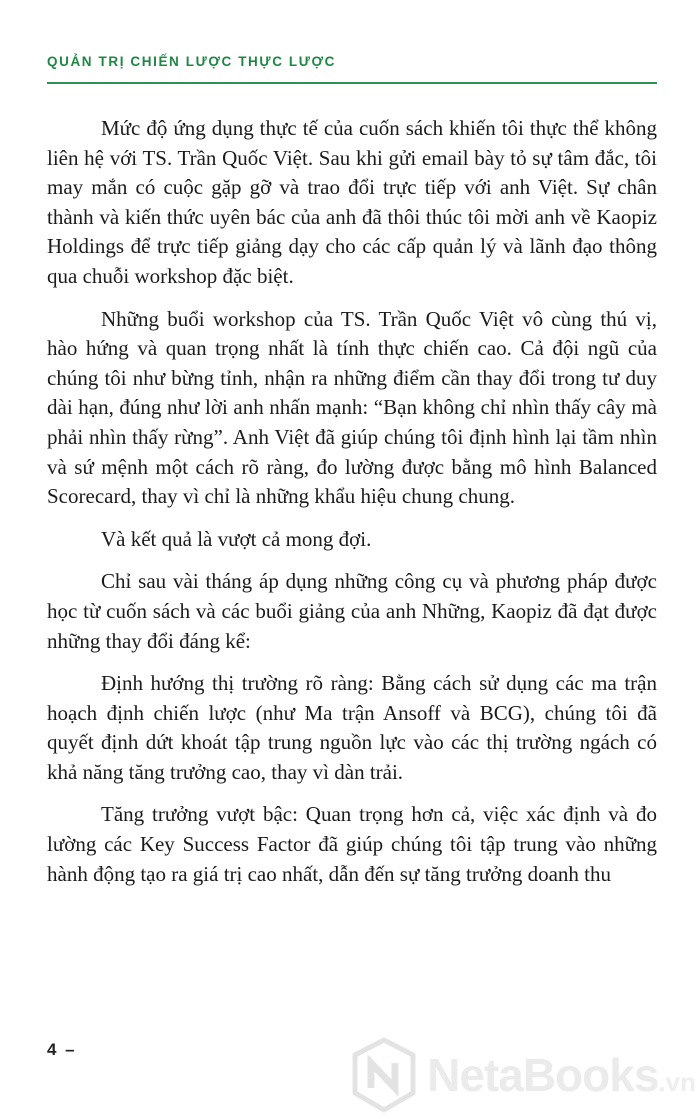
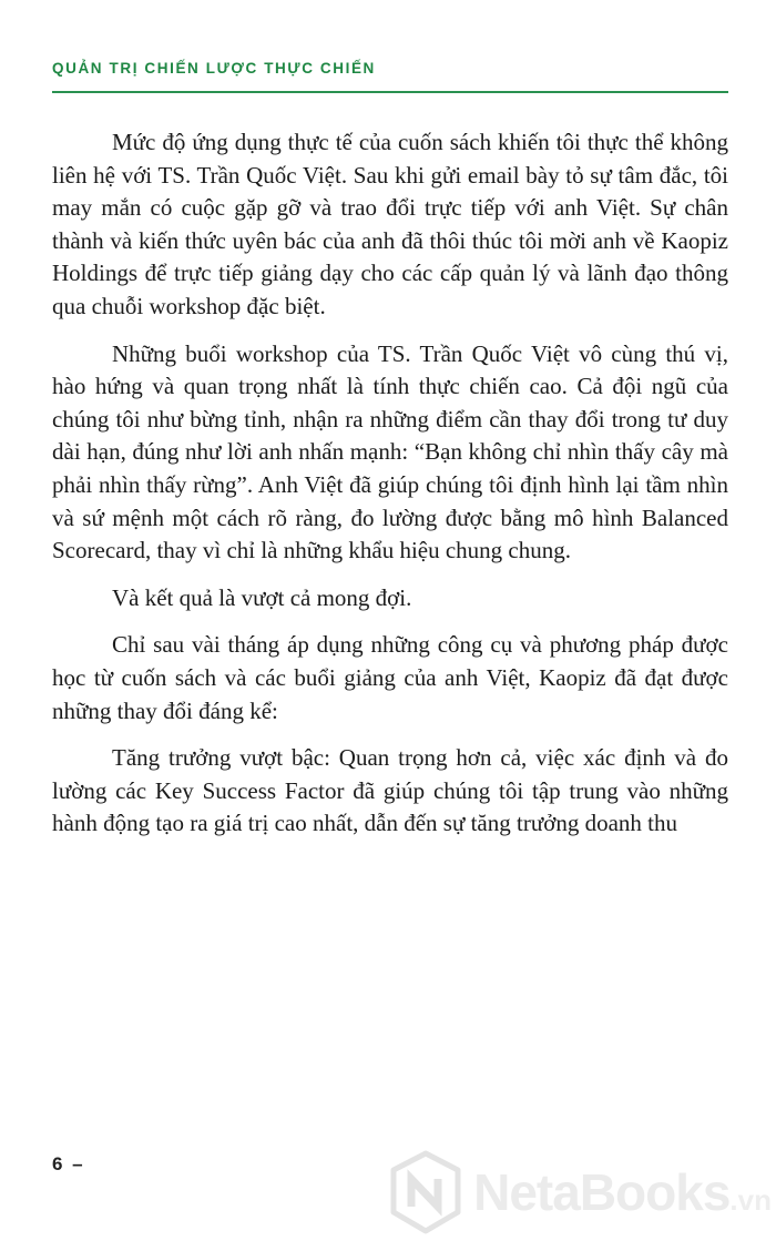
- QUẢN TRỊ CHIẾN LƯỢC THỰC LƯỢC
+ QUẢN TRỊ CHIẾN LƯỢC THỰC CHIẾN
  Mức độ ứng dụng thực tế của cuốn sách khiến tôi thực thể không liên hệ với TS. Trần Quốc Việt. Sau khi gửi email bày tỏ sự tâm đắc, tôi may mắn có cuộc gặp gỡ và trao đổi trực tiếp với anh Việt. Sự chân thành và kiến thức uyên bác của anh đã thôi thúc tôi mời anh về Kaopiz Holdings để trực tiếp giảng dạy cho các cấp quản lý và lãnh đạo thông qua chuỗi workshop đặc biệt.
  Những buổi workshop của TS. Trần Quốc Việt vô cùng thú vị, hào hứng và quan trọng nhất là tính thực chiến cao. Cả đội ngũ của chúng tôi như bừng tỉnh, nhận ra những điểm cần thay đổi trong tư duy dài hạn, đúng như lời anh nhấn mạnh: “Bạn không chỉ nhìn thấy cây mà phải nhìn thấy rừng”. Anh Việt đã giúp chúng tôi định hình lại tầm nhìn và sứ mệnh một cách rõ ràng, đo lường được bằng mô hình Balanced Scorecard, thay vì chỉ là những khẩu hiệu chung chung.
  Và kết quả là vượt cả mong đợi.
- Chỉ sau vài tháng áp dụng những công cụ và phương pháp được học từ cuốn sách và các buổi giảng của anh Những, Kaopiz đã đạt được những thay đổi đáng kể:
+ Chỉ sau vài tháng áp dụng những công cụ và phương pháp được học từ cuốn sách và các buổi giảng của anh Việt, Kaopiz đã đạt được những thay đổi đáng kể:
- Định hướng thị trường rõ ràng: Bằng cách sử dụng các ma trận hoạch định chiến lược (như Ma trận Ansoff và BCG), chúng tôi đã quyết định dứt khoát tập trung nguồn lực vào các thị trường ngách có khả năng tăng trưởng cao, thay vì dàn trải.
  Tăng trưởng vượt bậc: Quan trọng hơn cả, việc xác định và đo lường các Key Success Factor đã giúp chúng tôi tập trung vào những hành động tạo ra giá trị cao nhất, dẫn đến sự tăng trưởng doanh thu
- 4 –
+ 6 –
